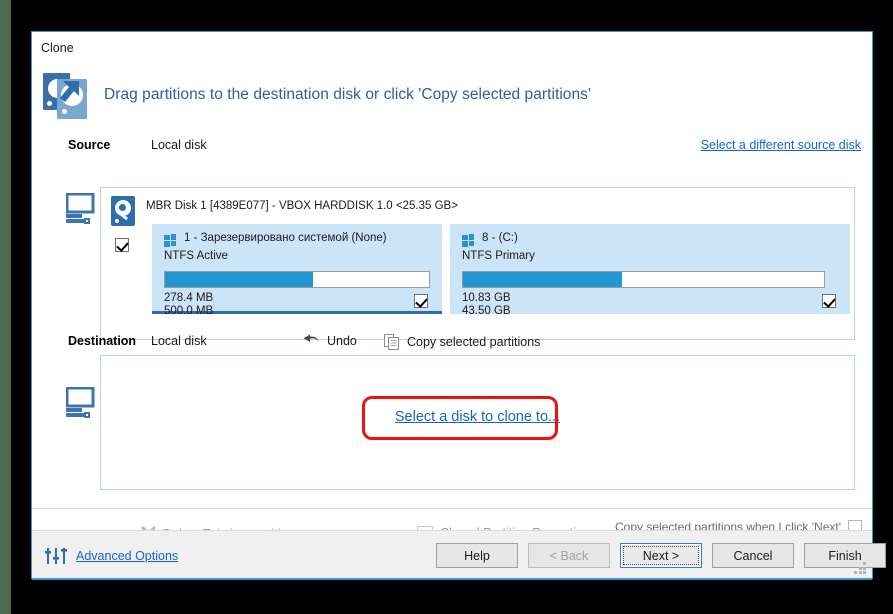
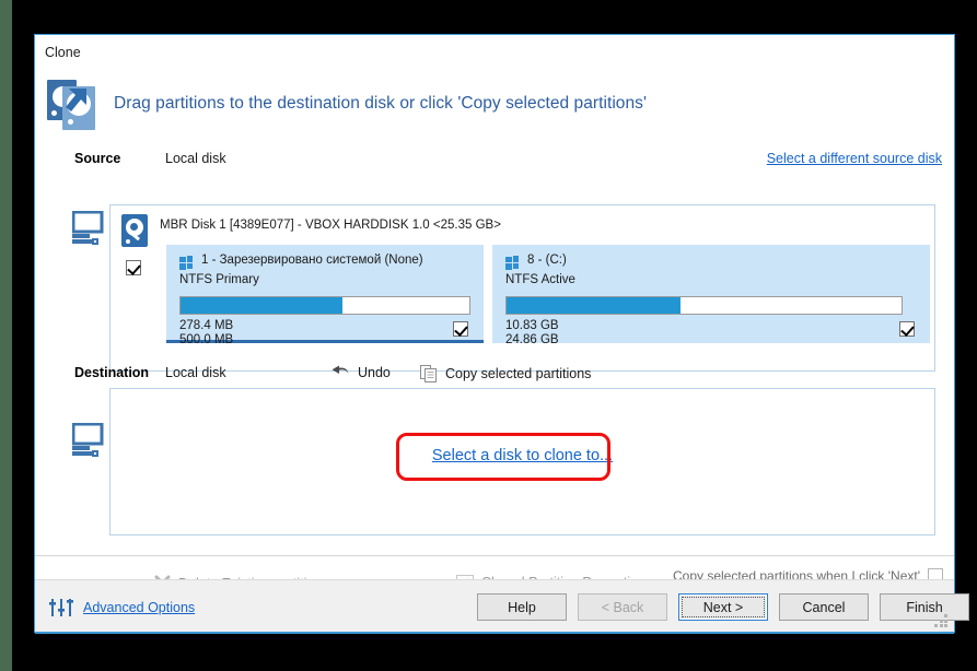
  Clone
  Drag partitions to the destination disk or click 'Copy selected partitions'
  Source
  Local disk
  Select a different source disk
  MBR Disk 1 [4389E077] - VBOX HARDDISK 1.0 <25.35 GB>
  1 - Зарезервировано системой (None)
- NTFS Active
+ NTFS Primary
  278.4 MB
  500.0 MB
  8 - (C:)
- NTFS Primary
+ NTFS Active
  10.83 GB
- 43.50 GB
+ 24.86 GB
  Destination
  Local disk
  Undo
  Copy selected partitions
  Select a disk to clone to...
  Copy selected partitions when I click 'Next'
  Advanced Options
  Help
  < Back
  Next >
  Cancel
  Finish
